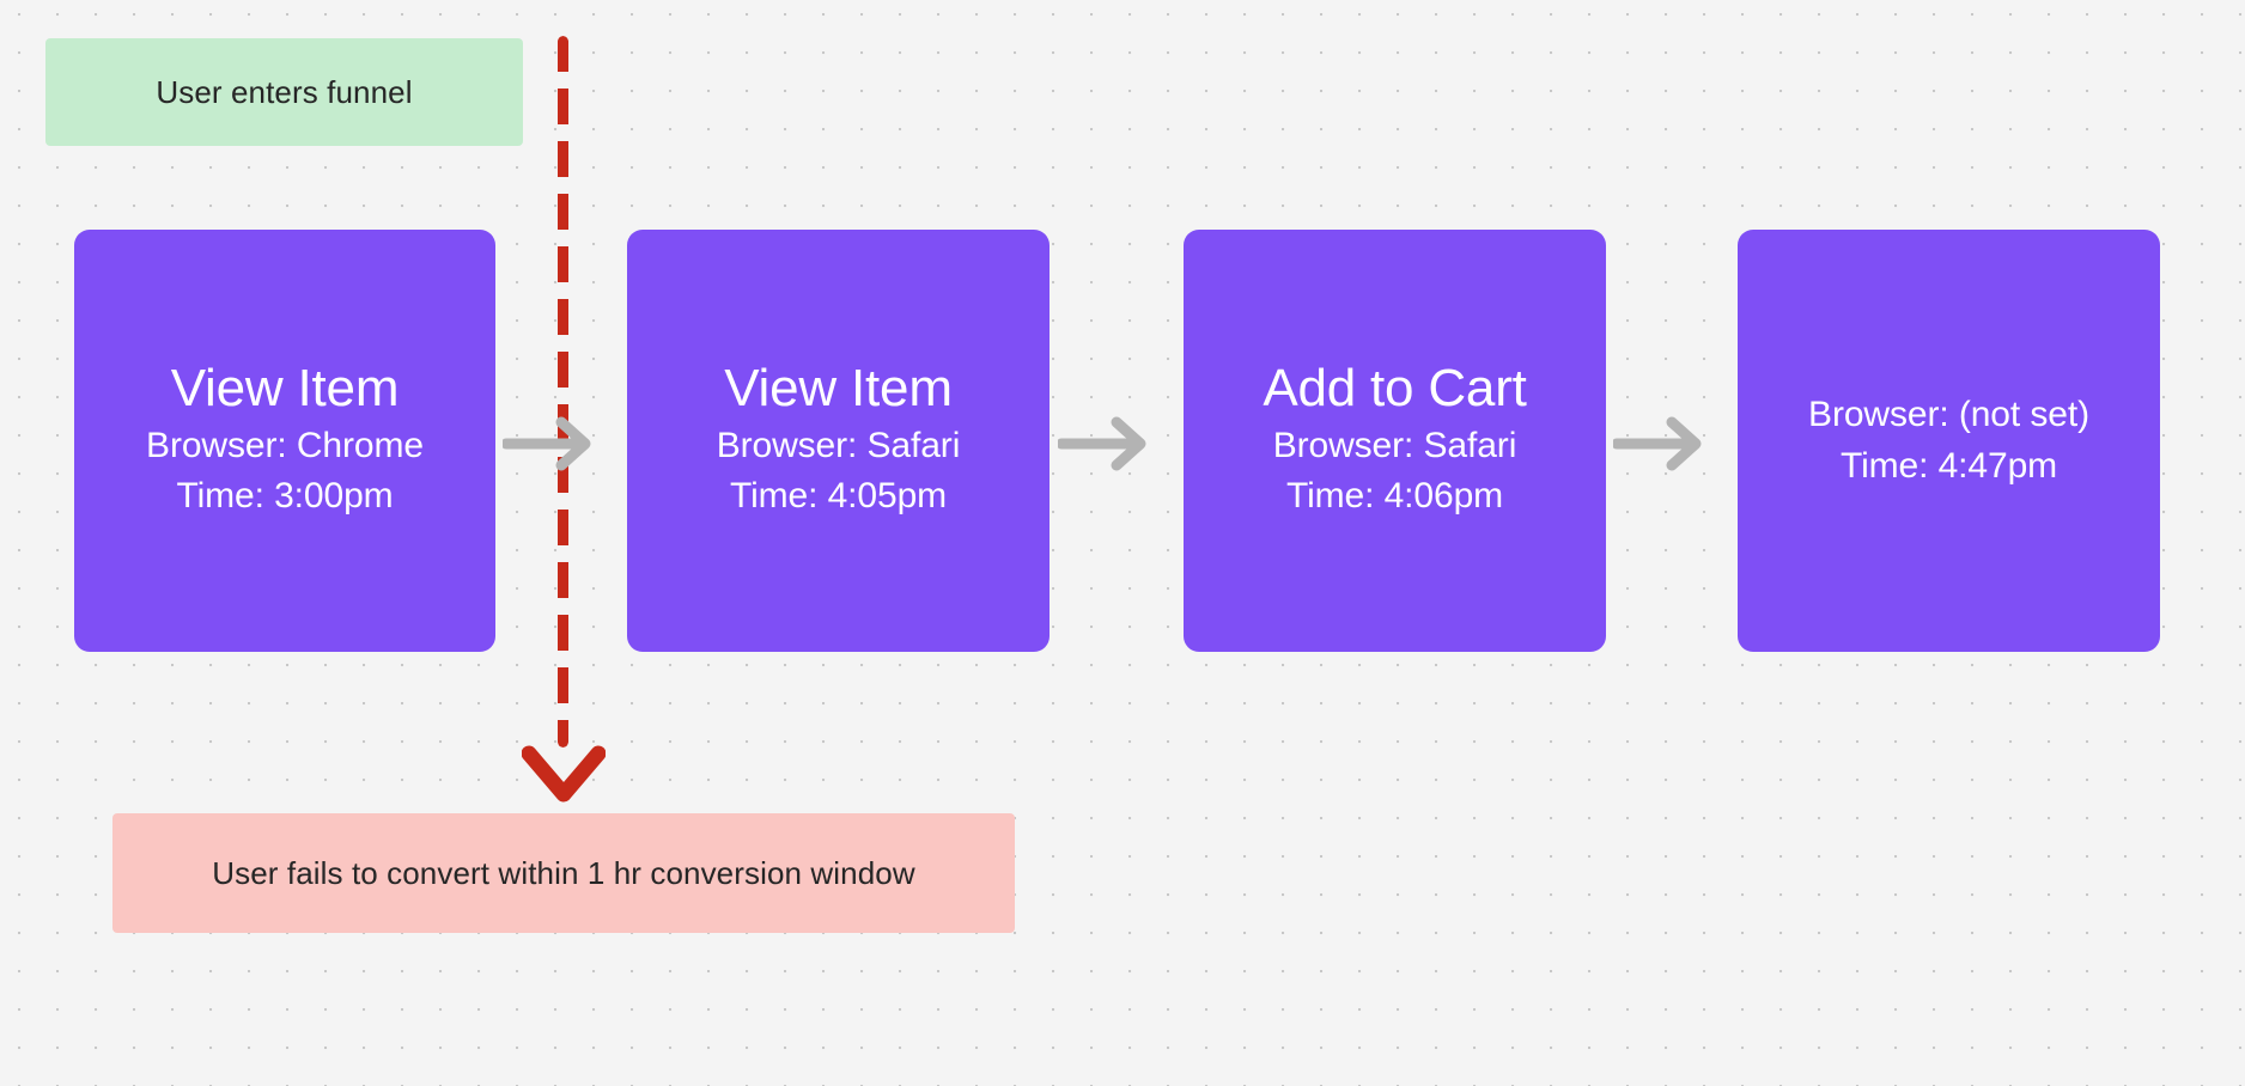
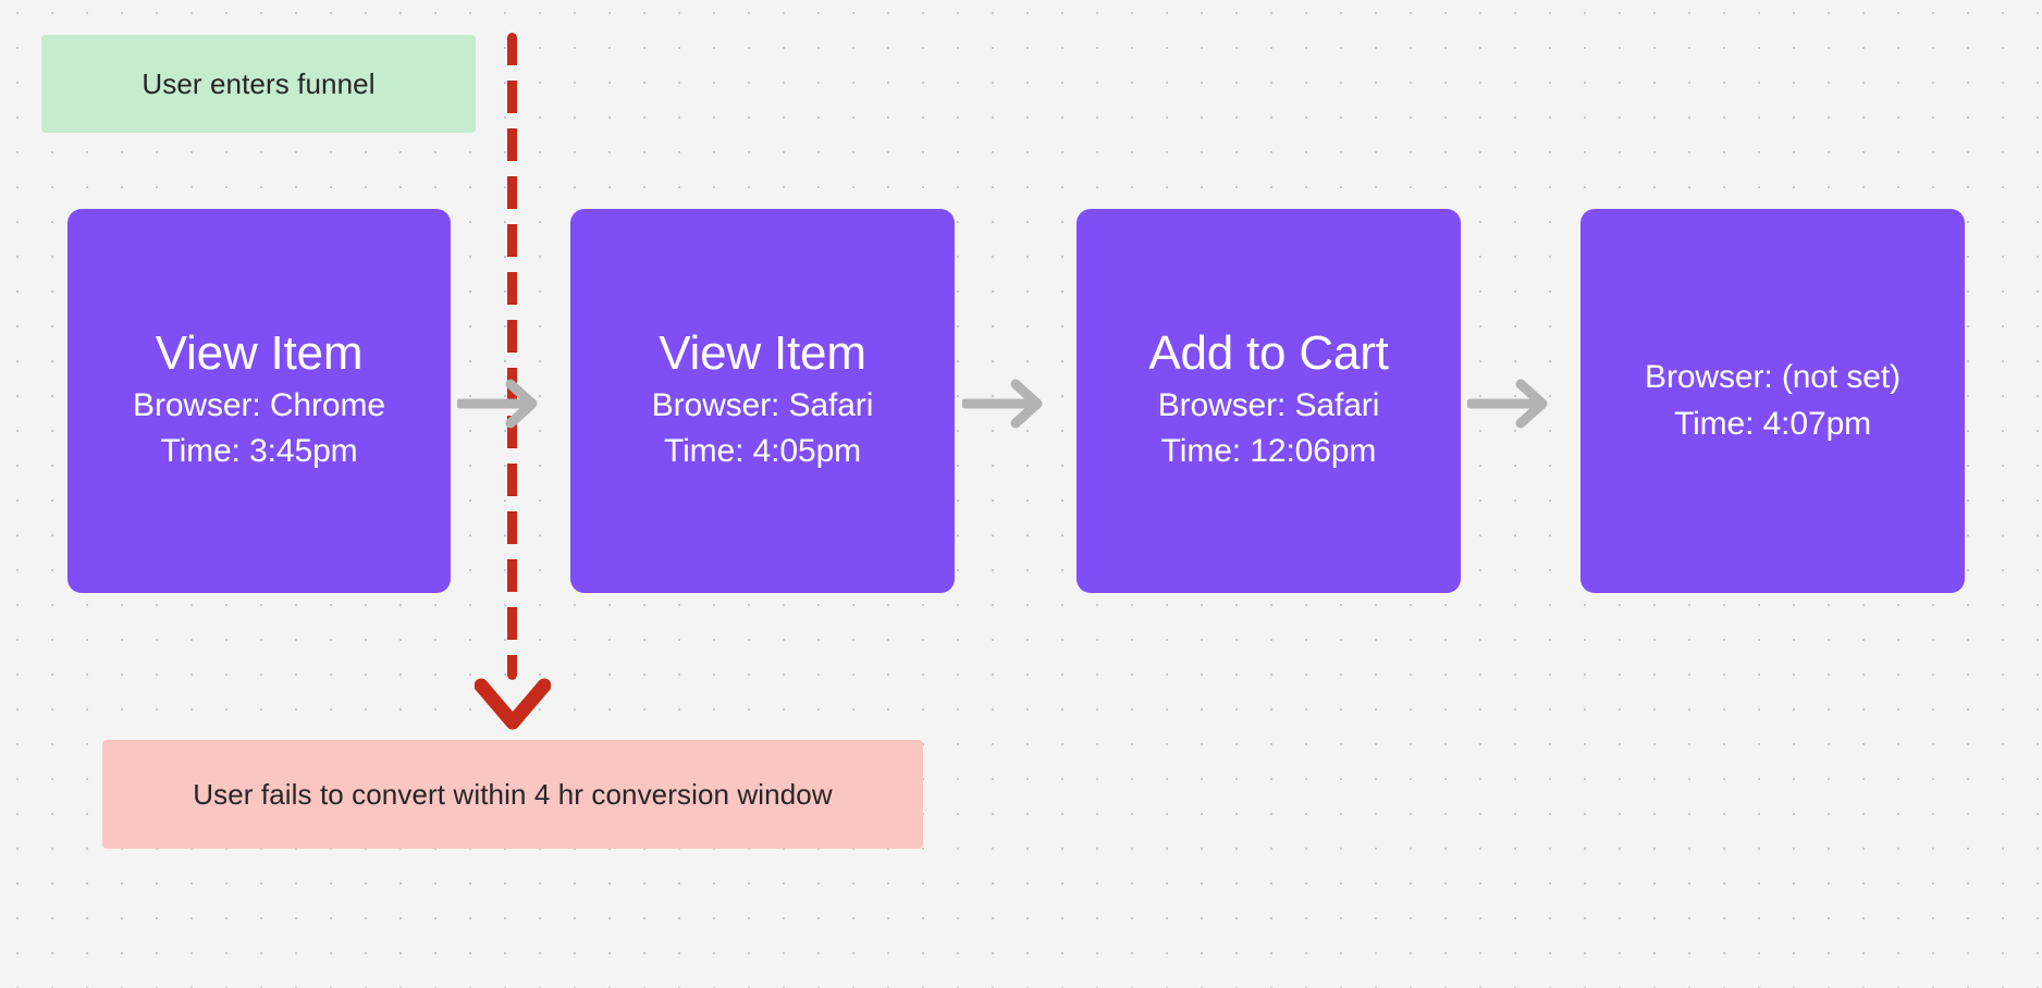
  User enters funnel
  View Item
  Browser: Chrome
- Time: 3:00pm
+ Time: 3:45pm
  View Item
  Browser: Safari
  Time: 4:05pm
  Add to Cart
  Browser: Safari
- Time: 4:06pm
+ Time: 12:06pm
  Browser: (not set)
- Time: 4:47pm
+ Time: 4:07pm
- User fails to convert within 1 hr conversion window
+ User fails to convert within 4 hr conversion window
